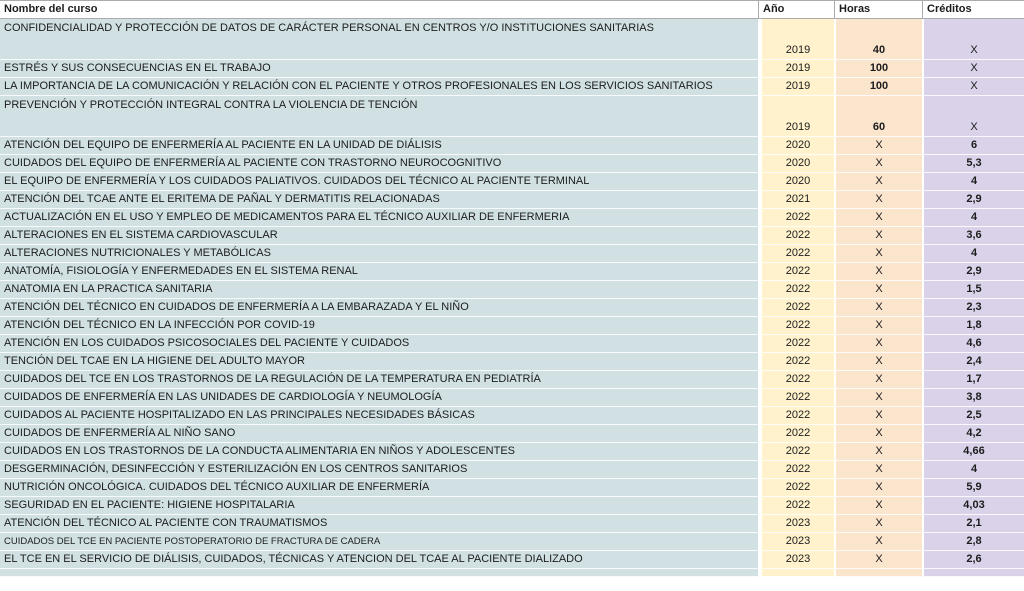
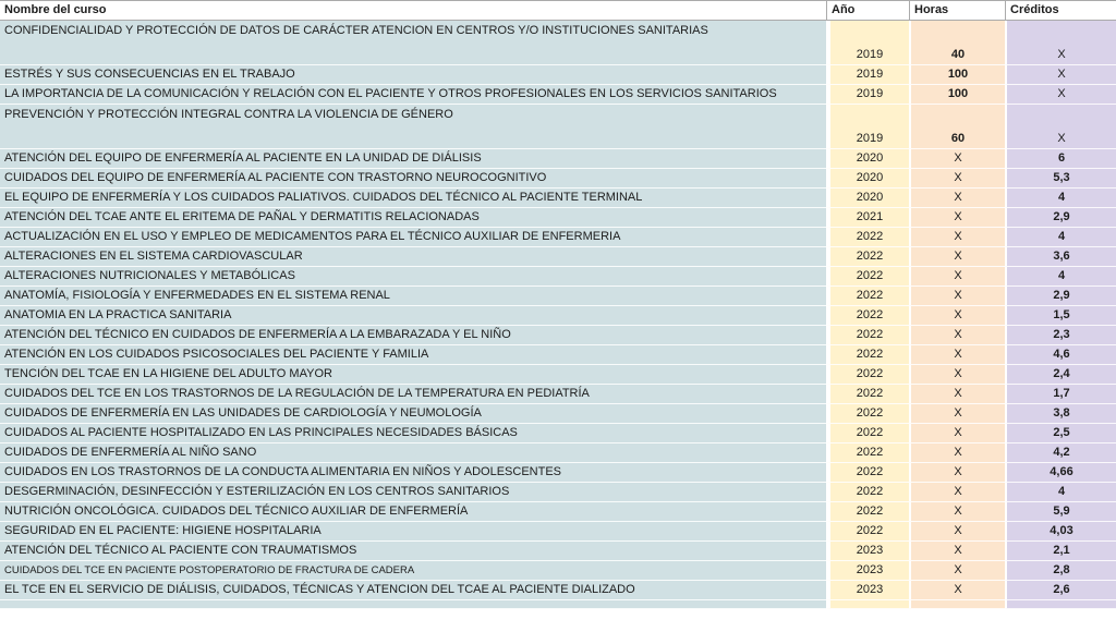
  Nombre del curso	Año	Horas	Créditos
- CONFIDENCIALIDAD Y PROTECCIÓN DE DATOS DE CARÁCTER PERSONAL EN CENTROS Y/O INSTITUCIONES SANITARIAS	2019	40	X
+ CONFIDENCIALIDAD Y PROTECCIÓN DE DATOS DE CARÁCTER ATENCION EN CENTROS Y/O INSTITUCIONES SANITARIAS	2019	40	X
  ESTRÉS Y SUS CONSECUENCIAS EN EL TRABAJO	2019	100	X
  LA IMPORTANCIA DE LA COMUNICACIÓN Y RELACIÓN CON EL PACIENTE Y OTROS PROFESIONALES EN LOS SERVICIOS SANITARIOS	2019	100	X
- PREVENCIÓN Y PROTECCIÓN INTEGRAL CONTRA LA VIOLENCIA DE TENCIÓN	2019	60	X
+ PREVENCIÓN Y PROTECCIÓN INTEGRAL CONTRA LA VIOLENCIA DE GÉNERO	2019	60	X
  ATENCIÓN DEL EQUIPO DE ENFERMERÍA AL PACIENTE EN LA UNIDAD DE DIÁLISIS	2020	X	6
  CUIDADOS DEL EQUIPO DE ENFERMERÍA AL PACIENTE CON TRASTORNO NEUROCOGNITIVO	2020	X	5,3
  EL EQUIPO DE ENFERMERÍA Y LOS CUIDADOS PALIATIVOS. CUIDADOS DEL TÉCNICO AL PACIENTE TERMINAL	2020	X	4
  ATENCIÓN DEL TCAE ANTE EL ERITEMA DE PAÑAL Y DERMATITIS RELACIONADAS	2021	X	2,9
  ACTUALIZACIÓN EN EL USO Y EMPLEO DE MEDICAMENTOS PARA EL TÉCNICO AUXILIAR DE ENFERMERIA	2022	X	4
  ALTERACIONES EN EL SISTEMA CARDIOVASCULAR	2022	X	3,6
  ALTERACIONES NUTRICIONALES Y METABÓLICAS	2022	X	4
  ANATOMÍA, FISIOLOGÍA Y ENFERMEDADES EN EL SISTEMA RENAL	2022	X	2,9
  ANATOMIA EN LA PRACTICA SANITARIA	2022	X	1,5
  ATENCIÓN DEL TÉCNICO EN CUIDADOS DE ENFERMERÍA A LA EMBARAZADA Y EL NIÑO	2022	X	2,3
- ATENCIÓN DEL TÉCNICO EN LA INFECCIÓN POR COVID-19	2022	X	1,8
- ATENCIÓN EN LOS CUIDADOS PSICOSOCIALES DEL PACIENTE Y CUIDADOS	2022	X	4,6
+ ATENCIÓN EN LOS CUIDADOS PSICOSOCIALES DEL PACIENTE Y FAMILIA	2022	X	4,6
  TENCIÓN DEL TCAE EN LA HIGIENE DEL ADULTO MAYOR	2022	X	2,4
  CUIDADOS DEL TCE EN LOS TRASTORNOS DE LA REGULACIÓN DE LA TEMPERATURA EN PEDIATRÍA	2022	X	1,7
  CUIDADOS DE ENFERMERÍA EN LAS UNIDADES DE CARDIOLOGÍA Y NEUMOLOGÍA	2022	X	3,8
  CUIDADOS AL PACIENTE HOSPITALIZADO EN LAS PRINCIPALES NECESIDADES BÁSICAS	2022	X	2,5
  CUIDADOS DE ENFERMERÍA AL NIÑO SANO	2022	X	4,2
  CUIDADOS EN LOS TRASTORNOS DE LA CONDUCTA ALIMENTARIA EN NIÑOS Y ADOLESCENTES	2022	X	4,66
  DESGERMINACIÓN, DESINFECCIÓN Y ESTERILIZACIÓN EN LOS CENTROS SANITARIOS	2022	X	4
  NUTRICIÓN ONCOLÓGICA. CUIDADOS DEL TÉCNICO AUXILIAR DE ENFERMERÍA	2022	X	5,9
  SEGURIDAD EN EL PACIENTE: HIGIENE HOSPITALARIA	2022	X	4,03
  ATENCIÓN DEL TÉCNICO AL PACIENTE CON TRAUMATISMOS	2023	X	2,1
  CUIDADOS DEL TCE EN PACIENTE POSTOPERATORIO DE FRACTURA DE CADERA	2023	X	2,8
  EL TCE EN EL SERVICIO DE DIÁLISIS, CUIDADOS, TÉCNICAS Y ATENCION DEL TCAE AL PACIENTE DIALIZADO	2023	X	2,6
